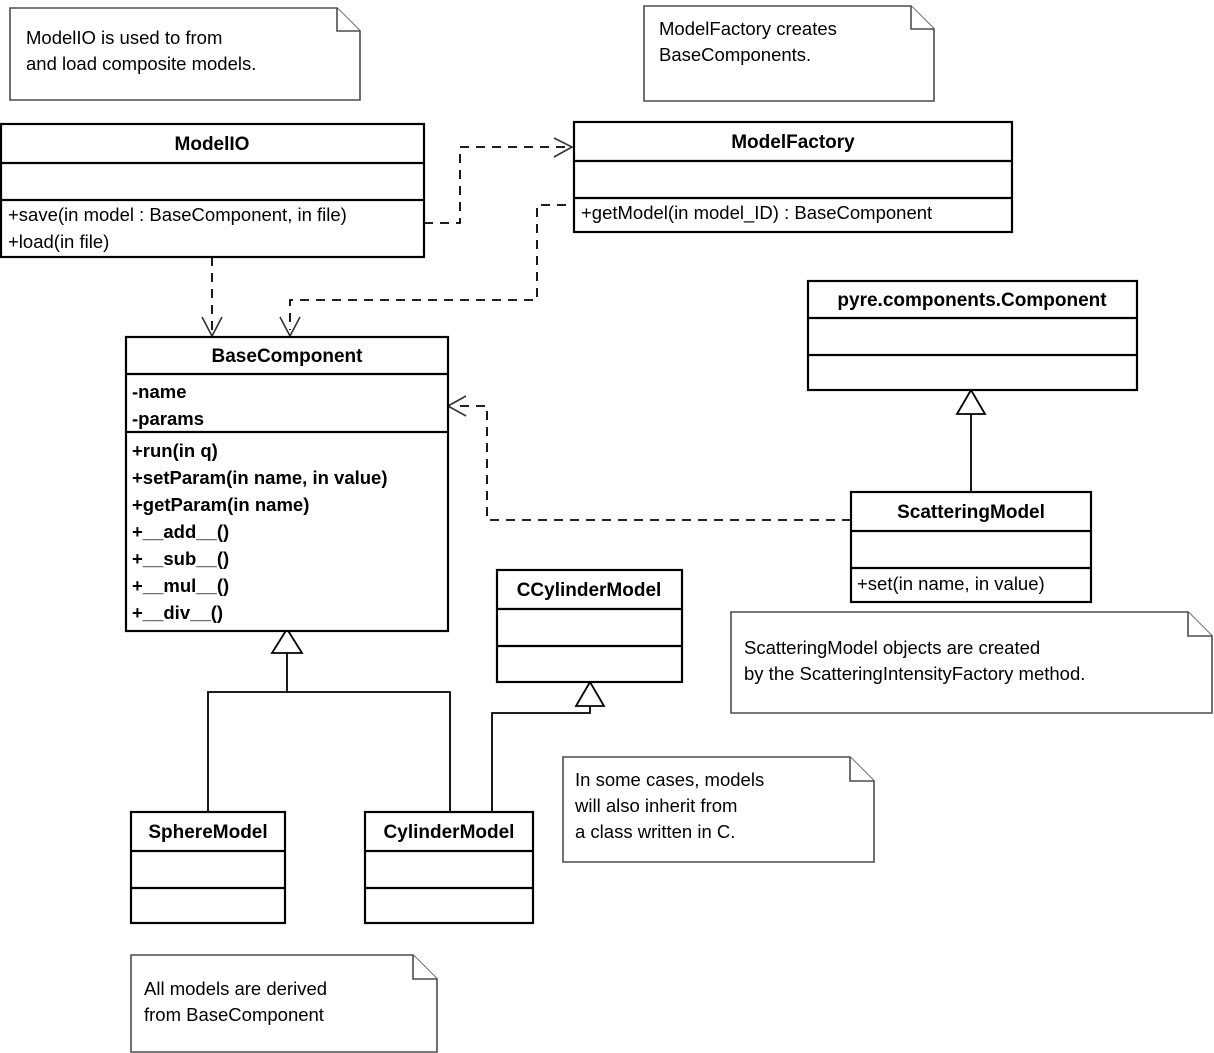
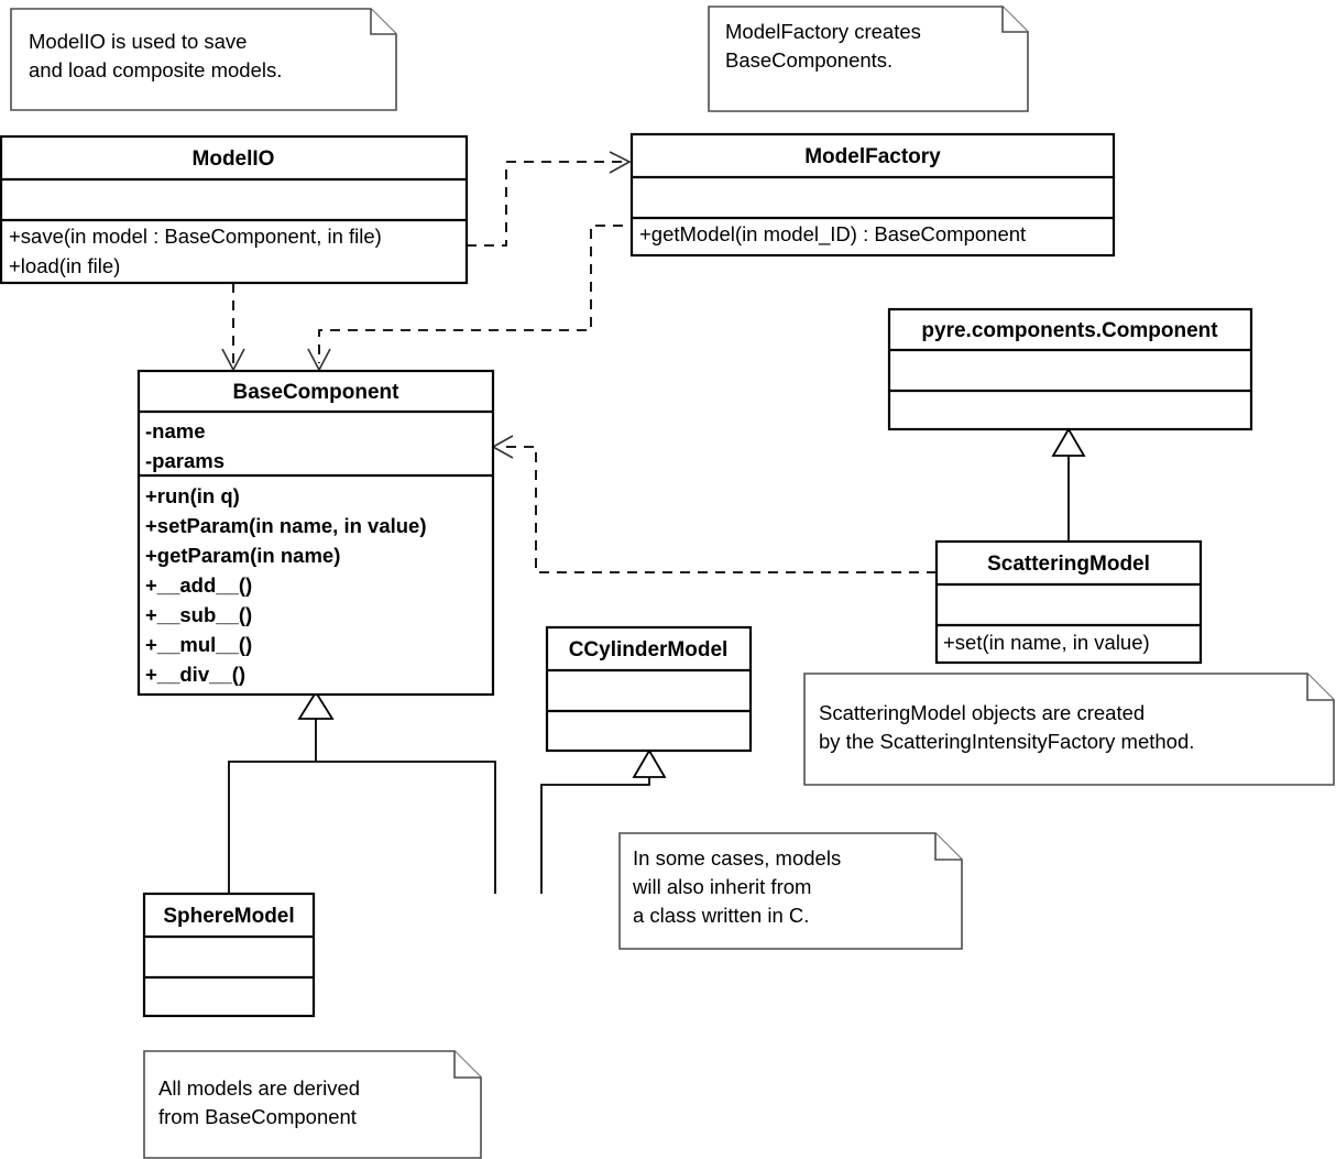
- ModelIO is used to from
+ ModelIO is used to save
  and load composite models.
  ModelFactory creates
  BaseComponents.
  ScatteringModel objects are created
  by the ScatteringIntensityFactory method.
  In some cases, models
  will also inherit from
  a class written in C.
  All models are derived
  from BaseComponent
  ModelIO
  +save(in model : BaseComponent, in file)
  +load(in file)
  ModelFactory
  +getModel(in model_ID) : BaseComponent
  pyre.components.Component
  BaseComponent
  -name
  -params
  +run(in q)
  +setParam(in name, in value)
  +getParam(in name)
  +__add__()
  +__sub__()
  +__mul__()
  +__div__()
  ScatteringModel
  +set(in name, in value)
  CCylinderModel
  SphereModel
- CylinderModel
